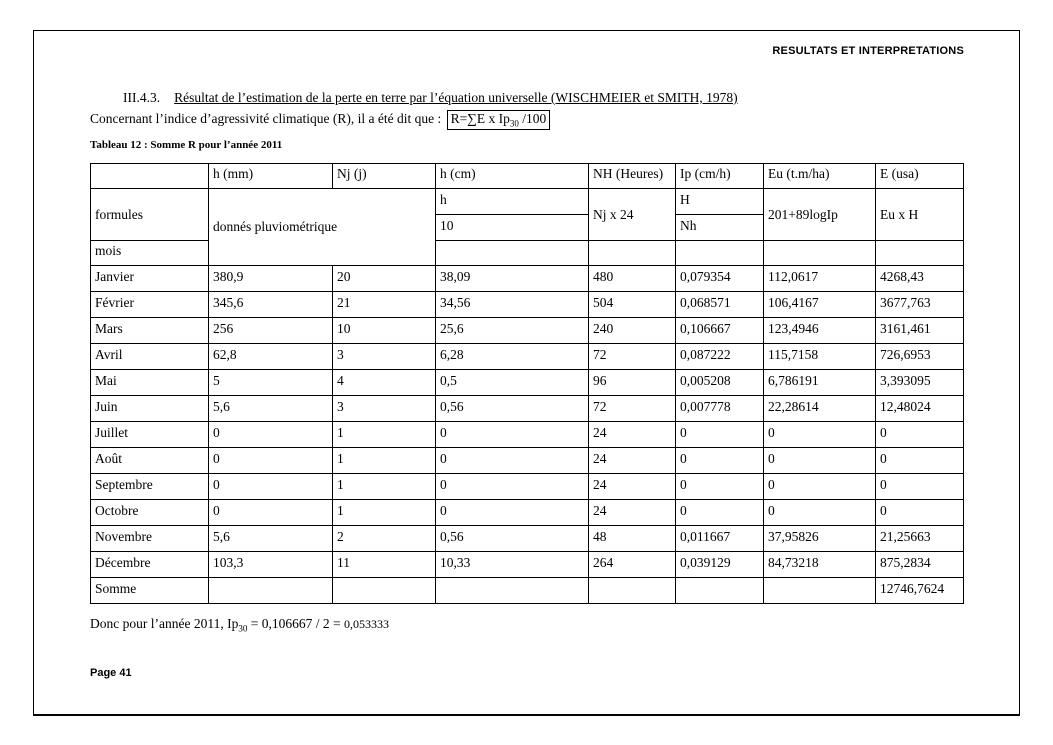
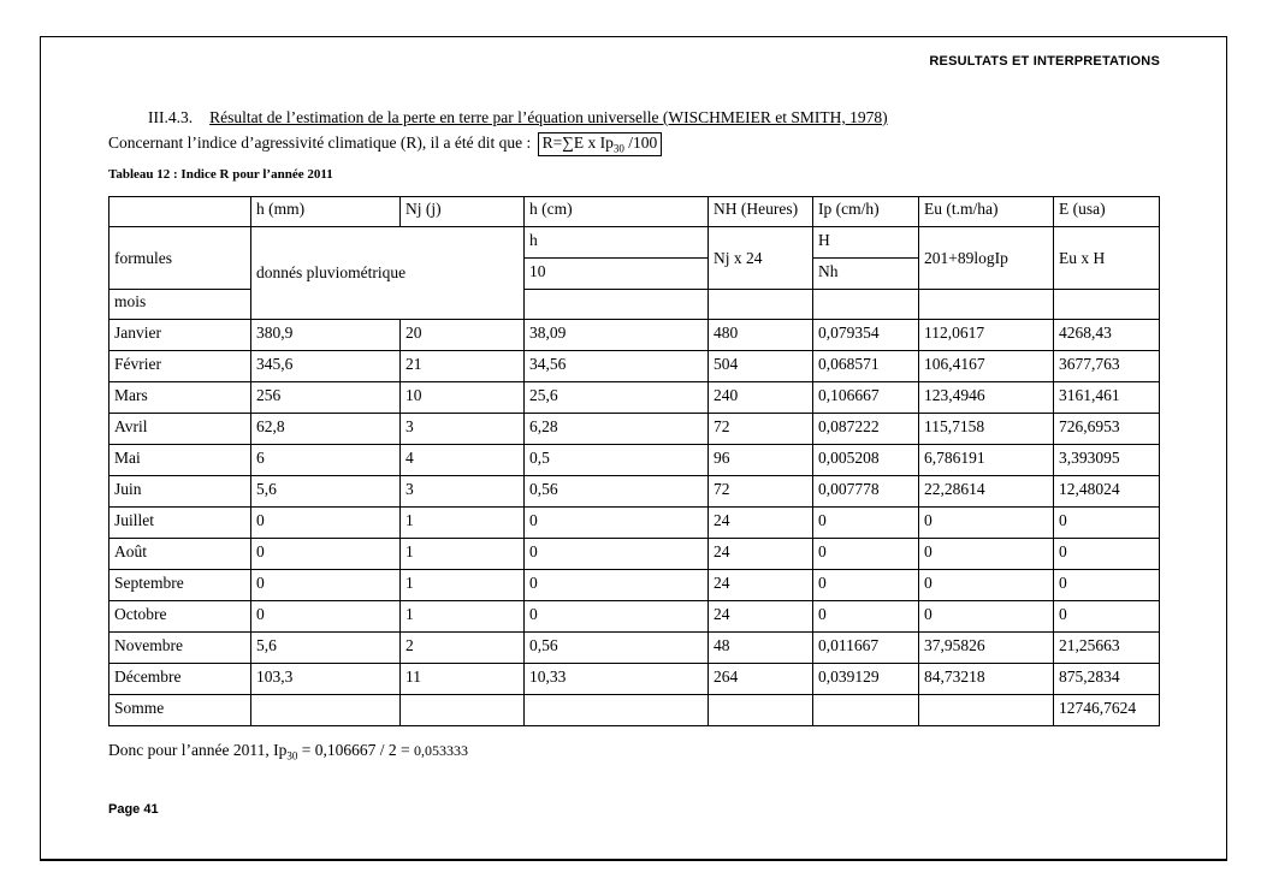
  RESULTATS ET INTERPRETATIONS
  III.4.3. Résultat de l’estimation de la perte en terre par l’équation universelle (WISCHMEIER et SMITH, 1978)
  Concernant l’indice d’agressivité climatique (R), il a été dit que : R=∑E x Ip30 /100
- Tableau 12 : Somme R pour l’année 2011
+ Tableau 12 : Indice R pour l’année 2011
  	h (mm)	Nj (j)	h (cm)	NH (Heures)	Ip (cm/h)	Eu (t.m/ha)	E (usa)
  formules	donnés pluviométrique	h 10	Nj x 24	H Nh	201+89logIp	Eu x H
  mois
  Janvier	380,9	20	38,09	480	0,079354	112,0617	4268,43
  Février	345,6	21	34,56	504	0,068571	106,4167	3677,763
  Mars	256	10	25,6	240	0,106667	123,4946	3161,461
  Avril	62,8	3	6,28	72	0,087222	115,7158	726,6953
- Mai	5	4	0,5	96	0,005208	6,786191	3,393095
+ Mai	6	4	0,5	96	0,005208	6,786191	3,393095
  Juin	5,6	3	0,56	72	0,007778	22,28614	12,48024
  Juillet	0	1	0	24	0	0	0
  Août	0	1	0	24	0	0	0
  Septembre	0	1	0	24	0	0	0
  Octobre	0	1	0	24	0	0	0
  Novembre	5,6	2	0,56	48	0,011667	37,95826	21,25663
  Décembre	103,3	11	10,33	264	0,039129	84,73218	875,2834
  Somme							12746,7624
  Donc pour l’année 2011, Ip30 = 0,106667 / 2 = 0,053333
  Page 41
